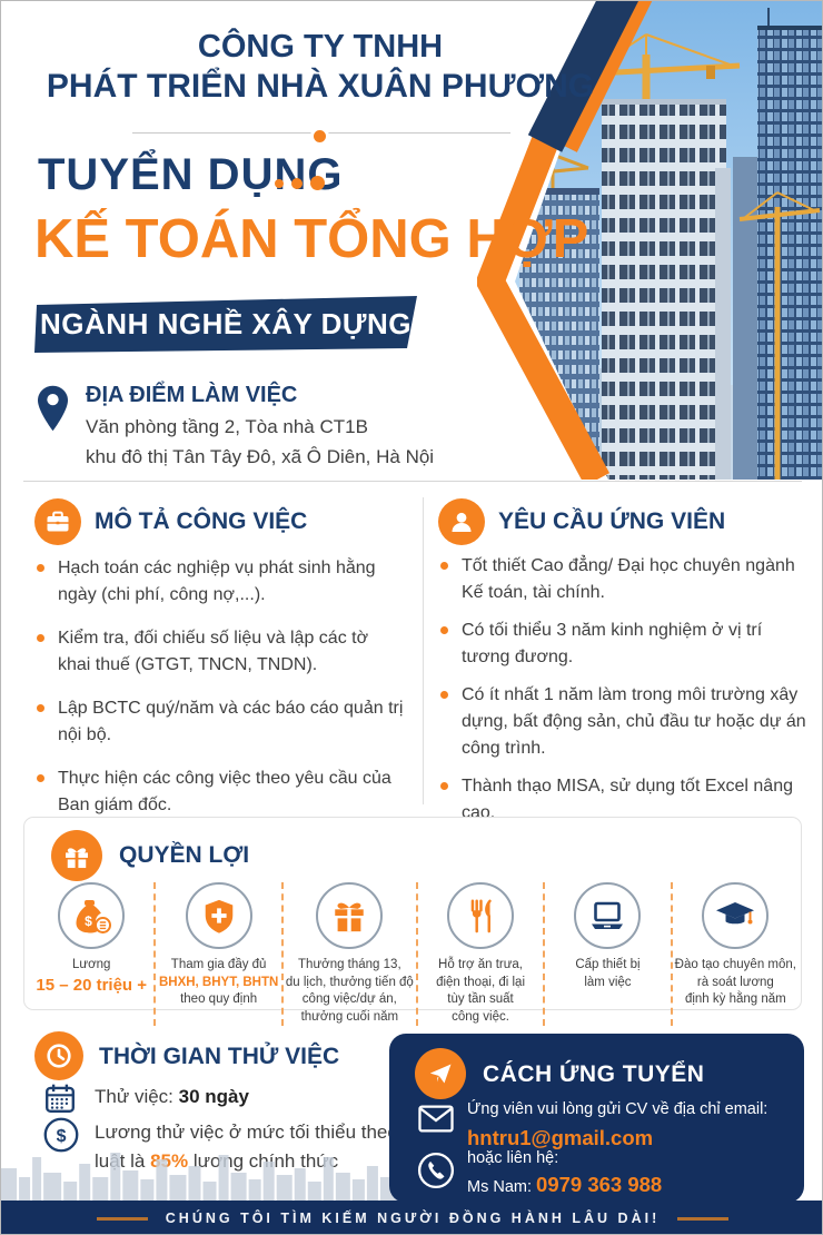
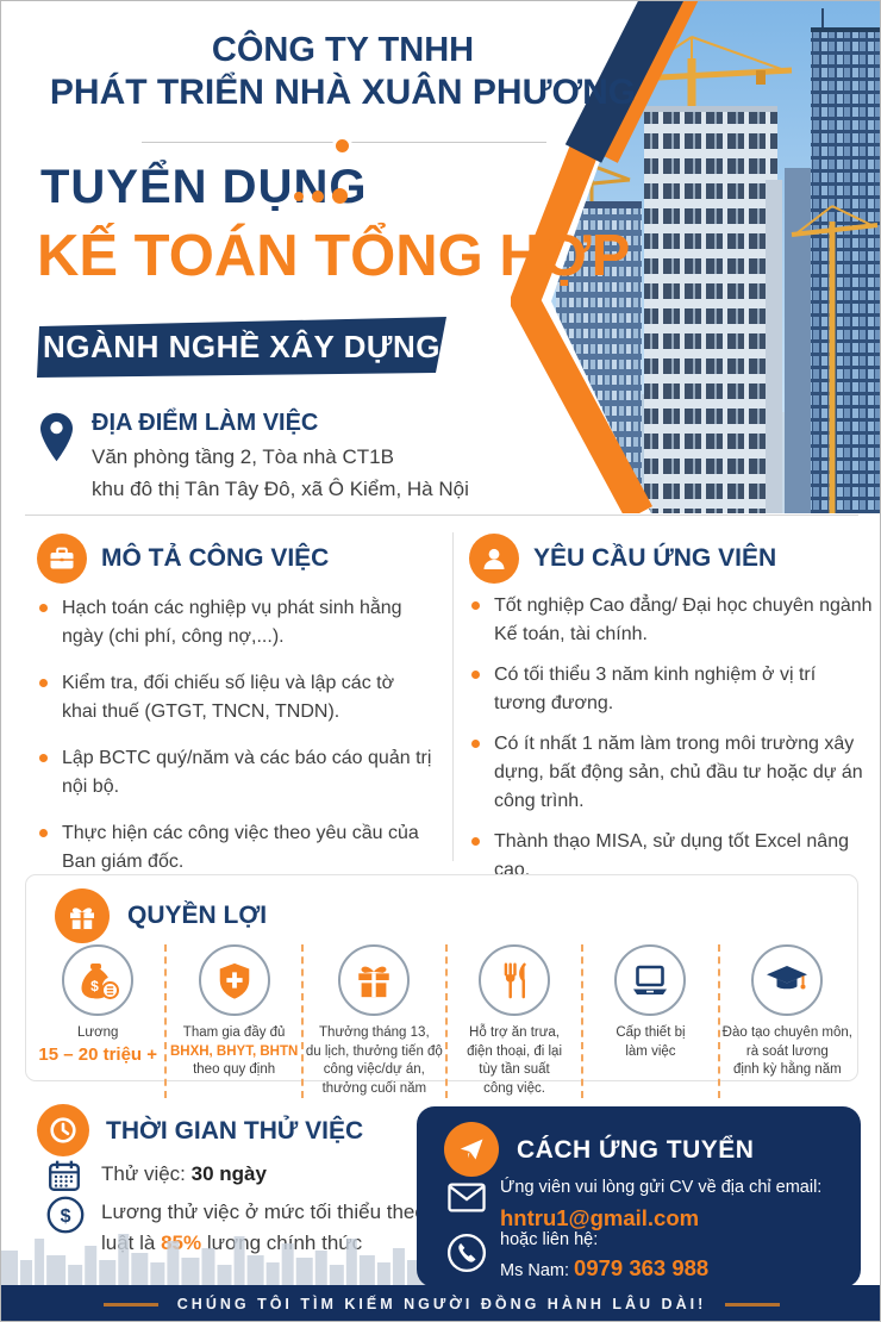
  CÔNG TY TNHH
  PHÁT TRIỂN NHÀ XUÂN PHƯƠNG
  TUYỂN DỤNG
  KẾ TOÁN TỔNG HỢP
  NGÀNH NGHỀ XÂY DỰNG
  ĐỊA ĐIỂM LÀM VIỆC
  Văn phòng tầng 2, Tòa nhà CT1B
- khu đô thị Tân Tây Đô, xã Ô Diên, Hà Nội
+ khu đô thị Tân Tây Đô, xã Ô Kiểm, Hà Nội
  MÔ TẢ CÔNG VIỆC
  Hạch toán các nghiệp vụ phát sinh hằng ngày (chi phí, công nợ,...).
  Kiểm tra, đối chiếu số liệu và lập các tờ khai thuế (GTGT, TNCN, TNDN).
  Lập BCTC quý/năm và các báo cáo quản trị nội bộ.
  Thực hiện các công việc theo yêu cầu của Ban giám đốc.
  YÊU CẦU ỨNG VIÊN
- Tốt thiết Cao đẳng/ Đại học chuyên ngành Kế toán, tài chính.
+ Tốt nghiệp Cao đẳng/ Đại học chuyên ngành Kế toán, tài chính.
  Có tối thiểu 3 năm kinh nghiệm ở vị trí tương đương.
  Có ít nhất 1 năm làm trong môi trường xây dựng, bất động sản, chủ đầu tư hoặc dự án công trình.
  Thành thạo MISA, sử dụng tốt Excel nâng cao.
  QUYỀN LỢI
  $
  Lương
  15 – 20 triệu +
  Tham gia đầy đủ
  BHXH, BHYT, BHTN
  theo quy định
  Thưởng tháng 13,
  du lịch, thưởng tiến độ
  công việc/dự án,
  thưởng cuối năm
  Hỗ trợ ăn trưa,
  điện thoại, đi lại
  tùy tần suất
  công việc.
  Cấp thiết bị
  làm việc
  Đào tạo chuyên môn,
  rà soát lương
  định kỳ hằng năm
  THỜI GIAN THỬ VIỆC
  Thử việc: 30 ngày
  $
  Lương thử việc ở mức tối thiểu the luật là 85% lương chính thức
  CÁCH ỨNG TUYỂN
  Ứng viên vui lòng gửi CV về địa chỉ email:
  hntru1@gmail.com
  hoặc liên hệ:
  Ms Nam: 0979 363 988
  CHÚNG TÔI TÌM KIẾM NGƯỜI ĐỒNG HÀNH LÂU DÀI!
